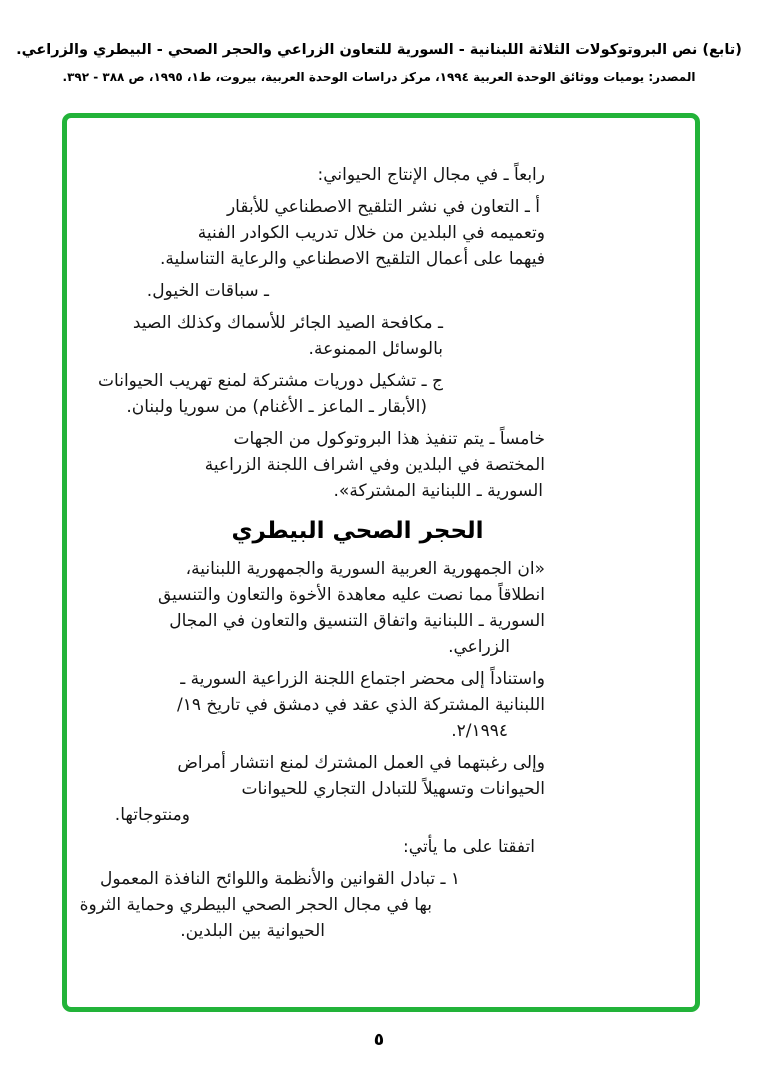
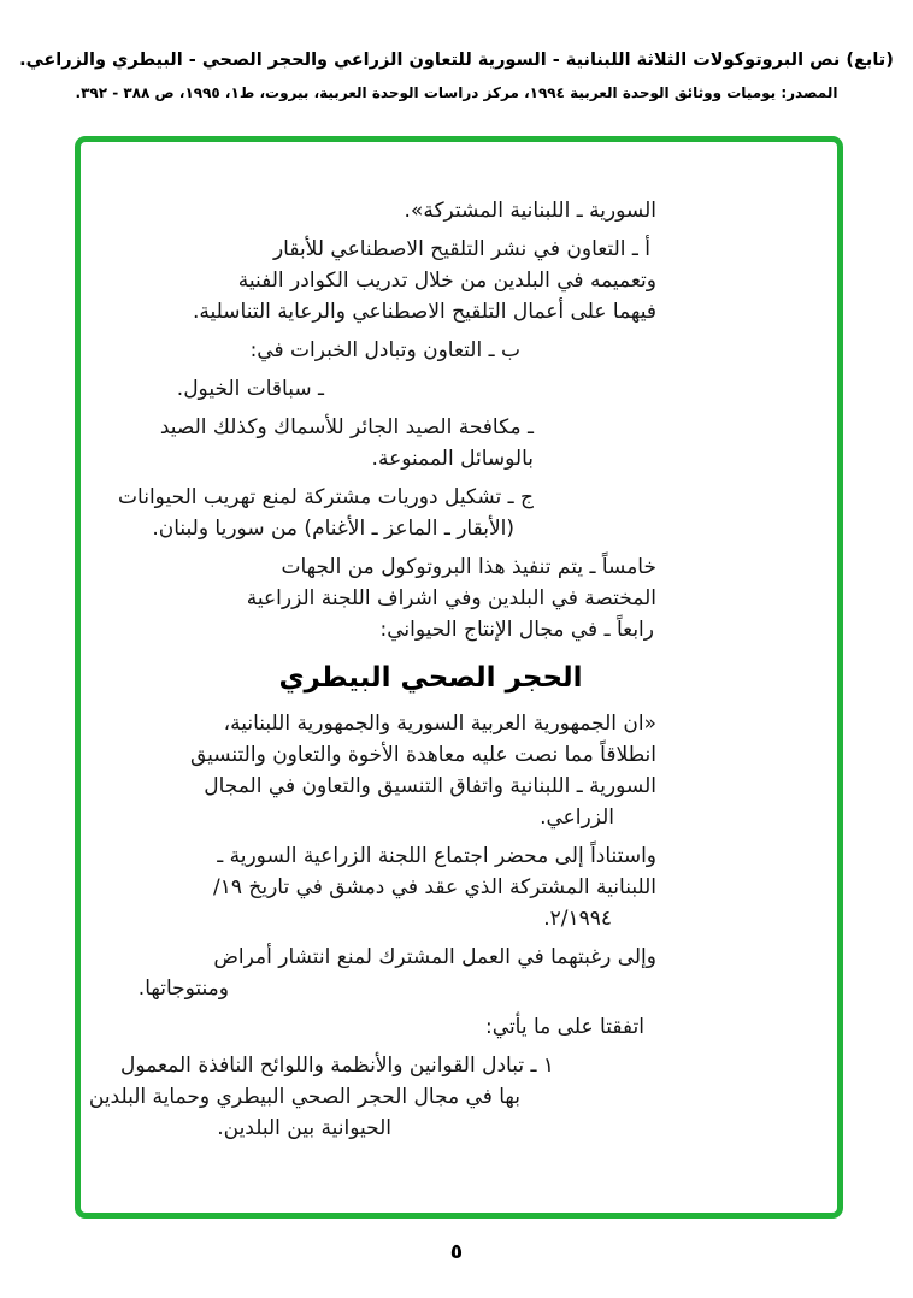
  (تابع) نص البروتوكولات الثلاثة اللبنانية - السورية للتعاون الزراعي والحجر الصحي - البيطري والزراعي.
  المصدر: يوميات ووثائق الوحدة العربية ١٩٩٤، مركز دراسات الوحدة العربية، بيروت، ط١، ١٩٩٥، ص ٣٨٨ - ٣٩٢.
- رابعاً ـ في مجال الإنتاج الحيواني:
+ السورية ـ اللبنانية المشتركة».
  أ ـ التعاون في نشر التلقيح الاصطناعي للأبقار
  وتعميمه في البلدين من خلال تدريب الكوادر الفنية
  فيهما على أعمال التلقيح الاصطناعي والرعاية التناسلية.
+ ب ـ التعاون وتبادل الخبرات في:
  ـ سباقات الخيول.
  ـ مكافحة الصيد الجائر للأسماك وكذلك الصيد
  بالوسائل الممنوعة.
  ج ـ تشكيل دوريات مشتركة لمنع تهريب الحيوانات
  (الأبقار ـ الماعز ـ الأغنام) من سوريا ولبنان.
  خامساً ـ يتم تنفيذ هذا البروتوكول من الجهات
  المختصة في البلدين وفي اشراف اللجنة الزراعية
- السورية ـ اللبنانية المشتركة».
+ رابعاً ـ في مجال الإنتاج الحيواني:
  الحجر الصحي البيطري
  «ان الجمهورية العربية السورية والجمهورية اللبنانية،
  انطلاقاً مما نصت عليه معاهدة الأخوة والتعاون والتنسيق
  السورية ـ اللبنانية واتفاق التنسيق والتعاون في المجال
  الزراعي.
  واستناداً إلى محضر اجتماع اللجنة الزراعية السورية ـ
  اللبنانية المشتركة الذي عقد في دمشق في تاريخ ١٩/
  ٢/١٩٩٤.
  وإلى رغبتهما في العمل المشترك لمنع انتشار أمراض
- الحيوانات وتسهيلاً للتبادل التجاري للحيوانات
  ومنتوجاتها.
  اتفقتا على ما يأتي:
  ١ ـ تبادل القوانين والأنظمة واللوائح النافذة المعمول
- بها في مجال الحجر الصحي البيطري وحماية الثروة
+ بها في مجال الحجر الصحي البيطري وحماية البلدين
  الحيوانية بين البلدين.
  ٥
